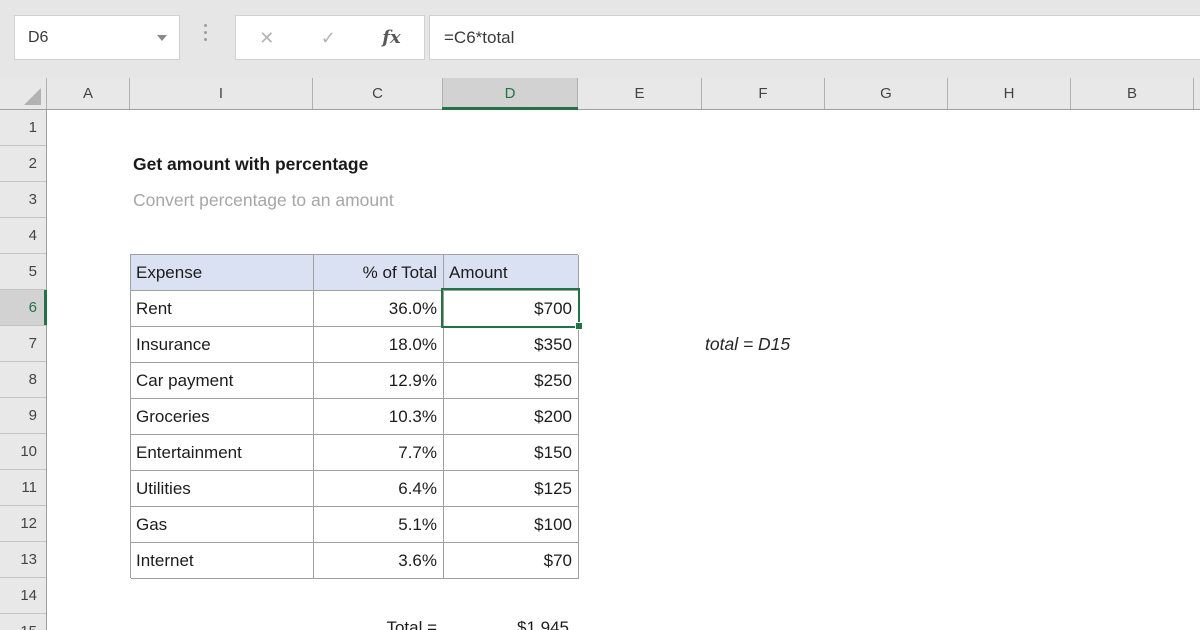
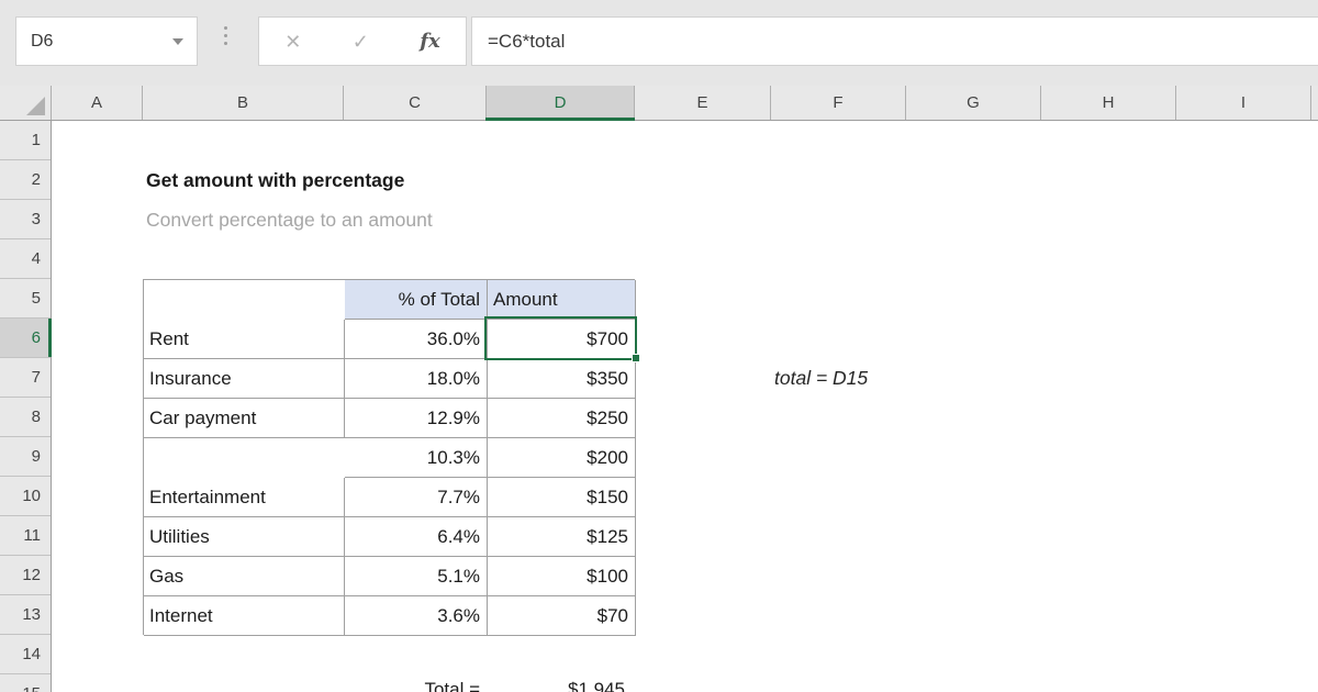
  D6
  ✕
  ✓
  fx
  =C6*total
  A
- I
+ B
  C
  D
  E
  F
  G
  H
- B
+ I
  1
  2
  3
  4
  5
  6
  7
  8
  9
  10
  11
  12
  13
  14
  Get amount with percentage
  Convert percentage to an amount
- Expense
  % of Total
  Amount
  Rent
  36.0%
  $700
  Insurance
  18.0%
  $350
  Car payment
  12.9%
  $250
- Groceries
  10.3%
  $200
  Entertainment
  7.7%
  $150
  Utilities
  6.4%
  $125
  Gas
  5.1%
  $100
  Internet
  3.6%
  $70
  total = D15
  Total =
  $1,945
